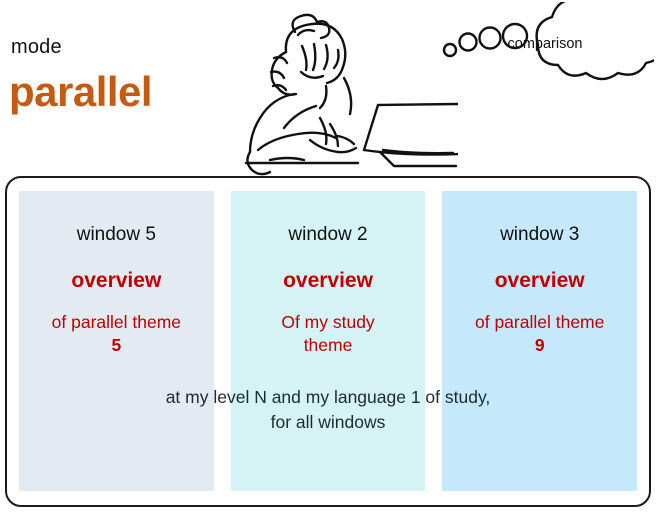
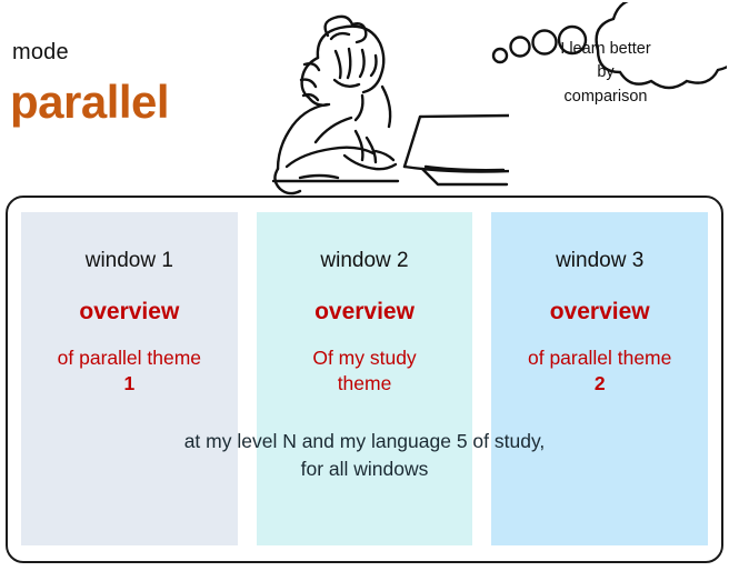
  mode
  parallel
+ I learn better
+ by
  comparison
- window 5
+ window 1
  overview
  of parallel theme
- 5
+ 1
  window 2
  overview
  Of my study
  theme
  window 3
  overview
  of parallel theme
- 9
+ 2
- at my level N and my language 1 of study,
+ at my level N and my language 5 of study,
  for all windows
